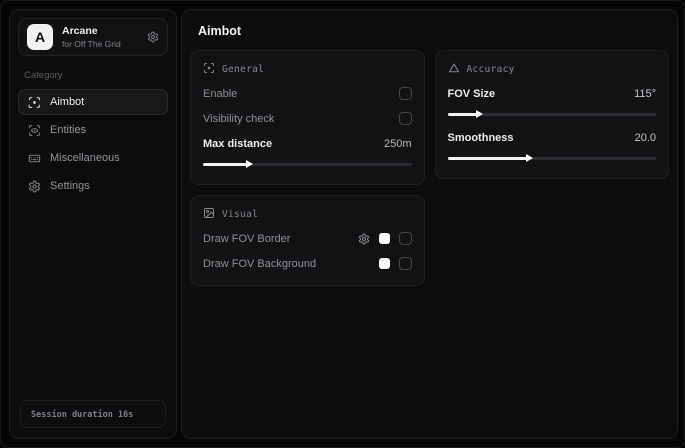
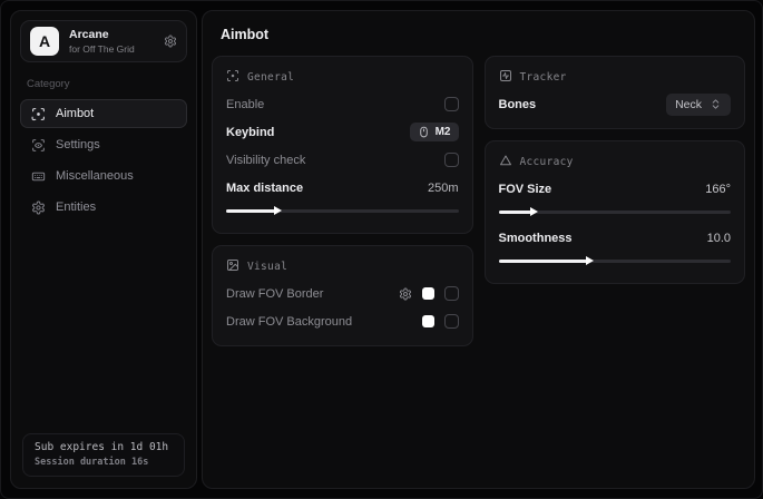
  A
  Arcane
  for Off The Grid
  Category
  Aimbot
- Entities
+ Settings
  Miscellaneous
- Settings
+ Entities
+ Sub expires in 1d 01h
  Session duration 16s
  Aimbot
  General
  Enable
+ Keybind
+ M2
  Visibility check
  Max distance
  250m
  Visual
  Draw FOV Border
  Draw FOV Background
+ Tracker
+ Bones
+ Neck
  Accuracy
  FOV Size
- 115°
+ 166°
  Smoothness
- 20.0
+ 10.0
